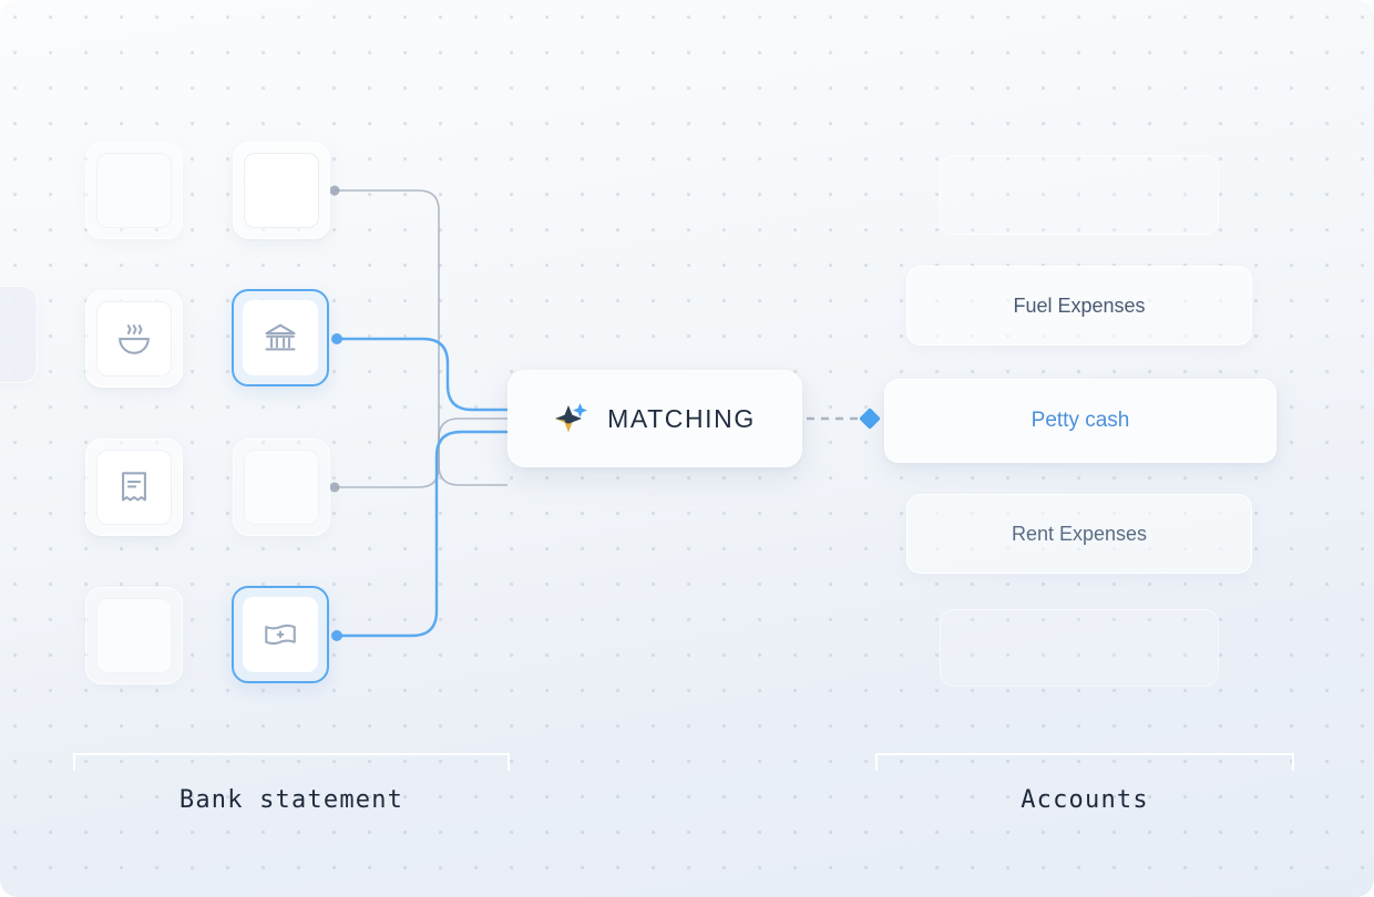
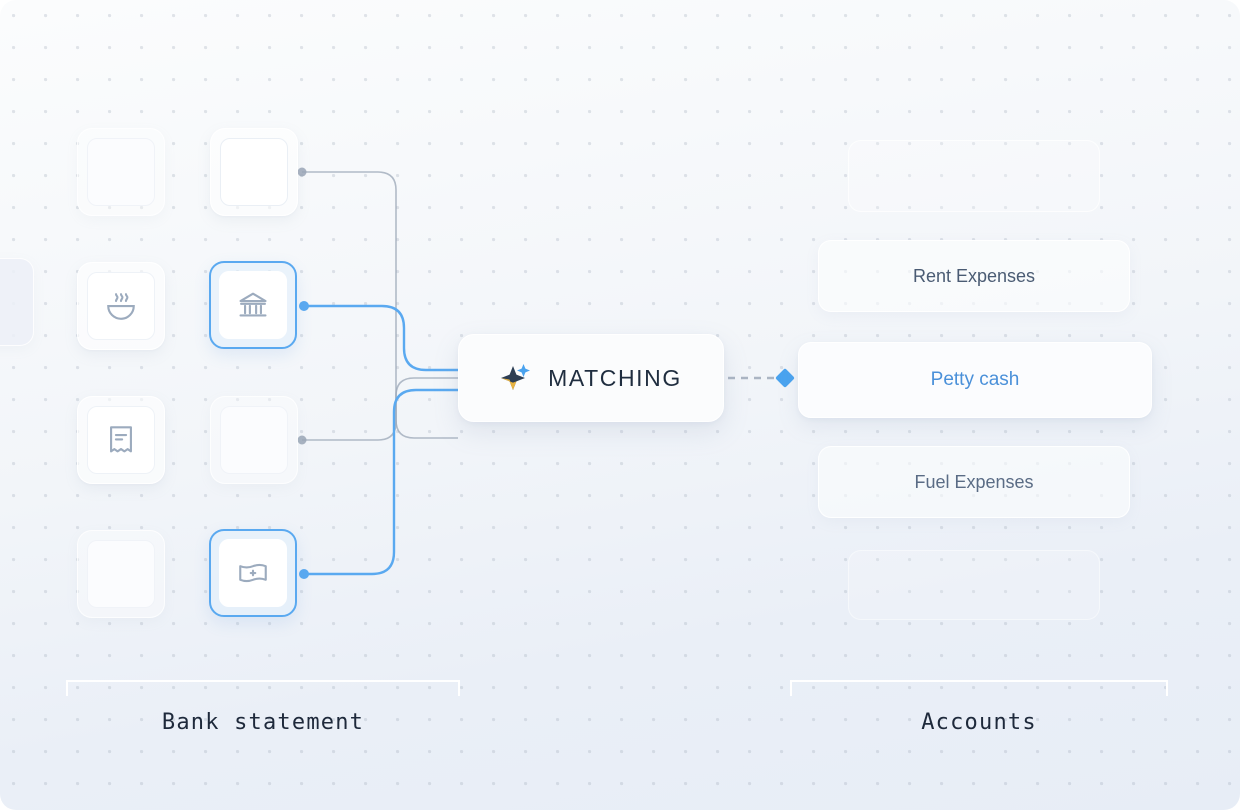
  MATCHING
- Fuel Expenses
+ Rent Expenses
  Petty cash
- Rent Expenses
+ Fuel Expenses
  Bank statement
  Accounts
